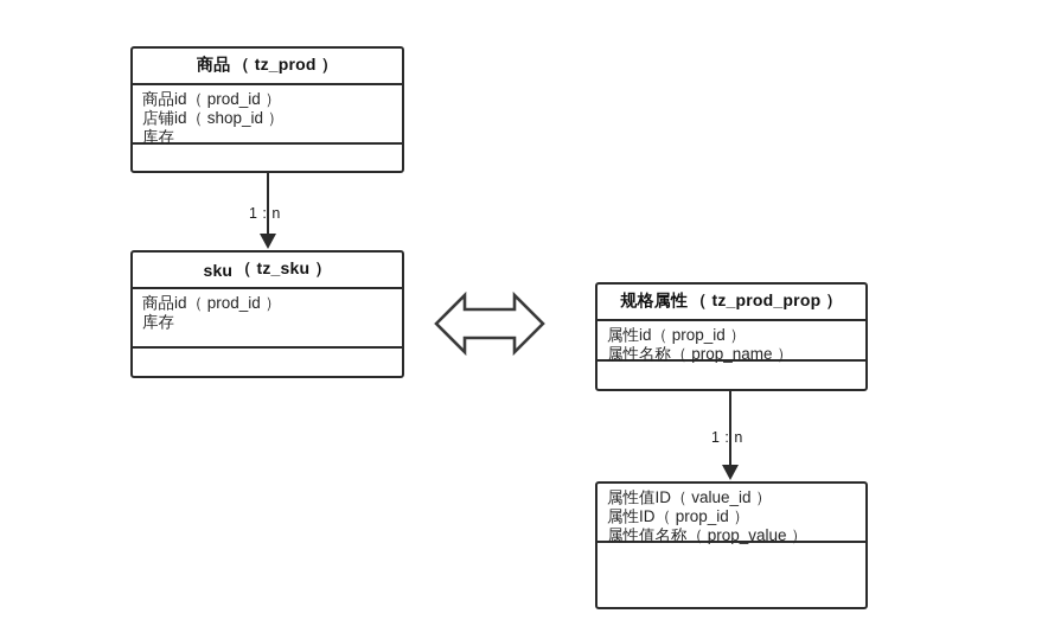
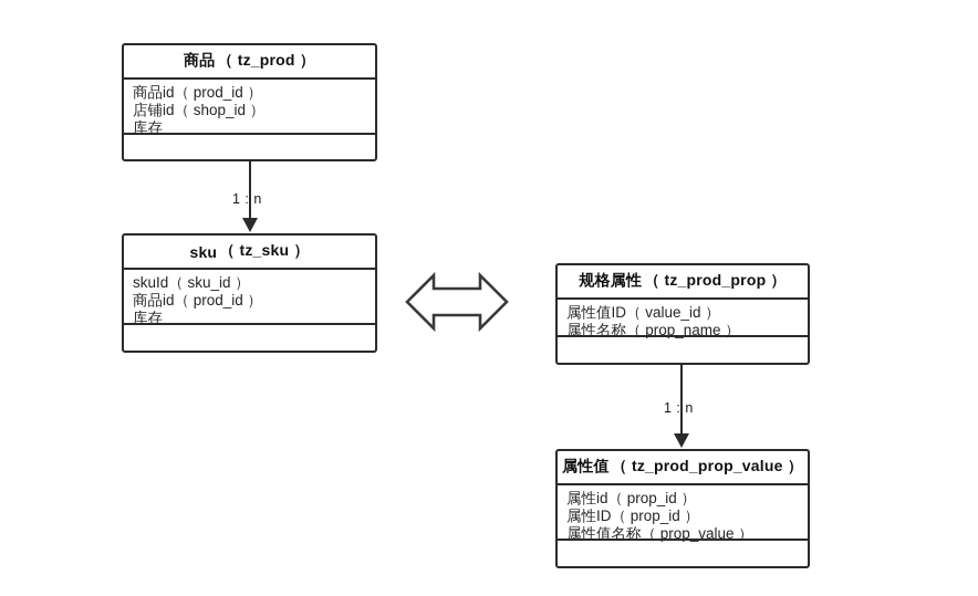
  商品
  （ tz_prod ）
  商品id（ prod_id ）
  店铺id（ shop_id ）
  库存
  1 : n
  sku
  （ tz_sku ）
+ skuId（ sku_id ）
  商品id（ prod_id ）
  库存
  规格属性
  （ tz_prod_prop ）
- 属性id（ prop_id ）
+ 属性值ID（ value_id ）
  属性名称（ prop_name ）
  1 : n
+ 属性值
+ （ tz_prod_prop_value ）
- 属性值ID（ value_id ）
+ 属性id（ prop_id ）
  属性ID（ prop_id ）
  属性值名称（ prop_value ）
